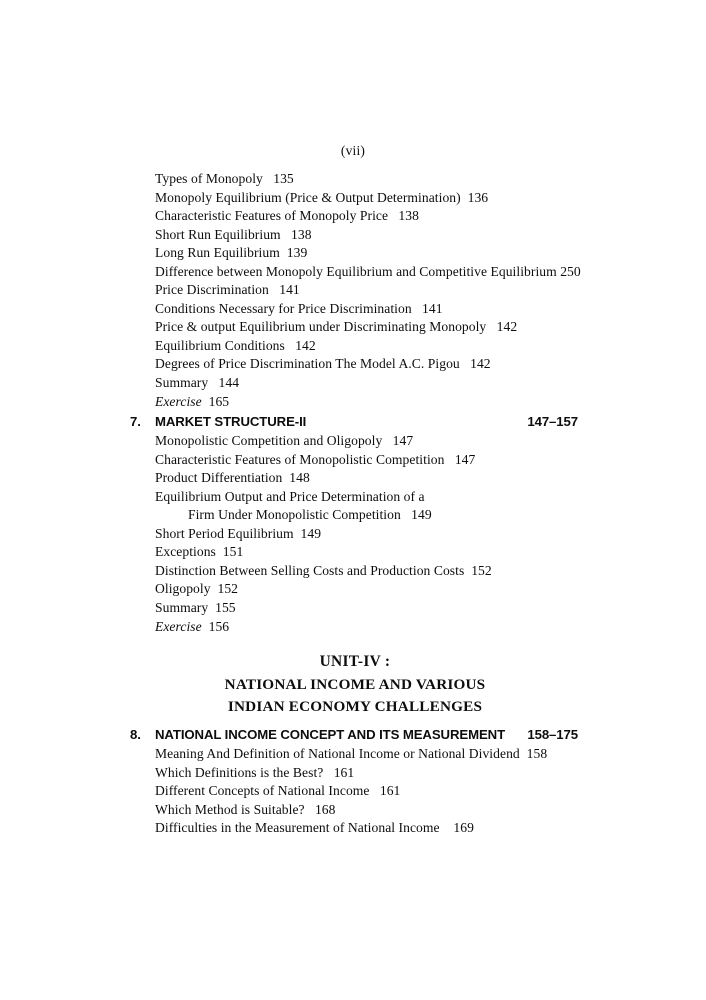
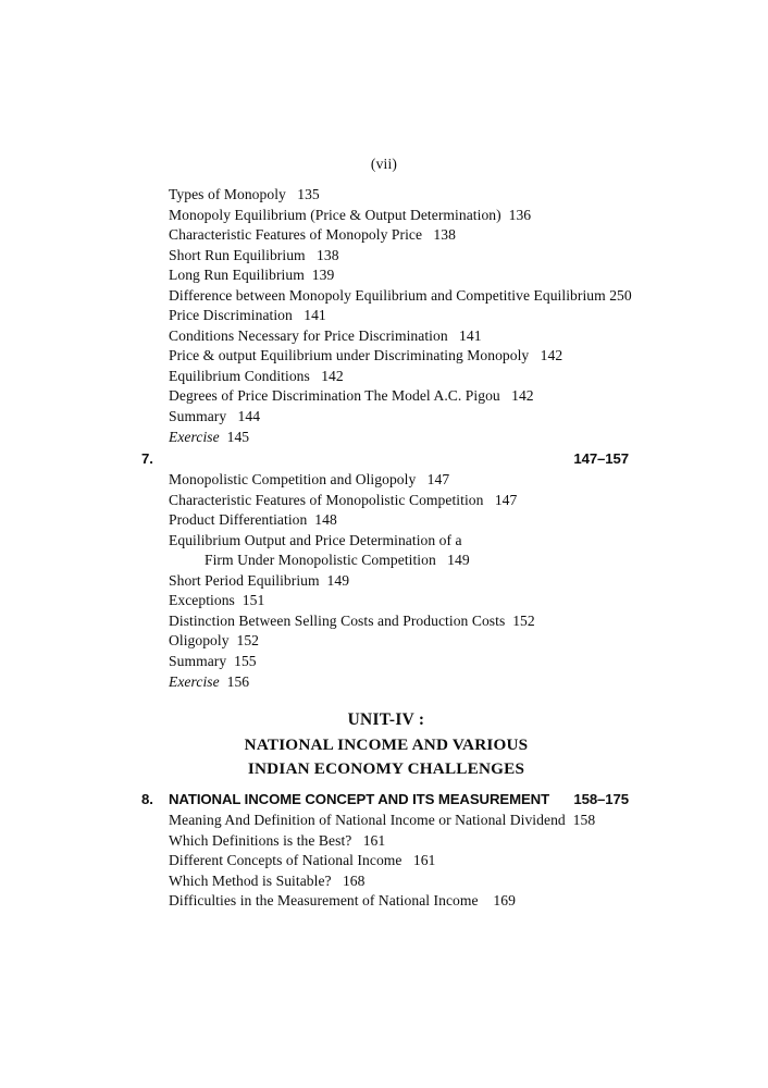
  (vii)
  Types of Monopoly 135
  Monopoly Equilibrium (Price & Output Determination) 136
  Characteristic Features of Monopoly Price 138
  Short Run Equilibrium 138
  Long Run Equilibrium 139
  Difference between Monopoly Equilibrium and Competitive Equilibrium 250
  Price Discrimination 141
  Conditions Necessary for Price Discrimination 141
  Price & output Equilibrium under Discriminating Monopoly 142
  Equilibrium Conditions 142
  Degrees of Price Discrimination The Model A.C. Pigou 142
  Summary 144
- Exercise 165
+ Exercise 145
  7.
- MARKET STRUCTURE-II
  147–157
  Monopolistic Competition and Oligopoly 147
  Characteristic Features of Monopolistic Competition 147
  Product Differentiation 148
  Equilibrium Output and Price Determination of a
  Firm Under Monopolistic Competition 149
  Short Period Equilibrium 149
  Exceptions 151
  Distinction Between Selling Costs and Production Costs 152
  Oligopoly 152
  Summary 155
  Exercise 156
  UNIT-IV :
  NATIONAL INCOME AND VARIOUS
  INDIAN ECONOMY CHALLENGES
  8.
  NATIONAL INCOME CONCEPT AND ITS MEASUREMENT
  158–175
  Meaning And Definition of National Income or National Dividend 158
  Which Definitions is the Best? 161
  Different Concepts of National Income 161
  Which Method is Suitable? 168
  Difficulties in the Measurement of National Income 169
